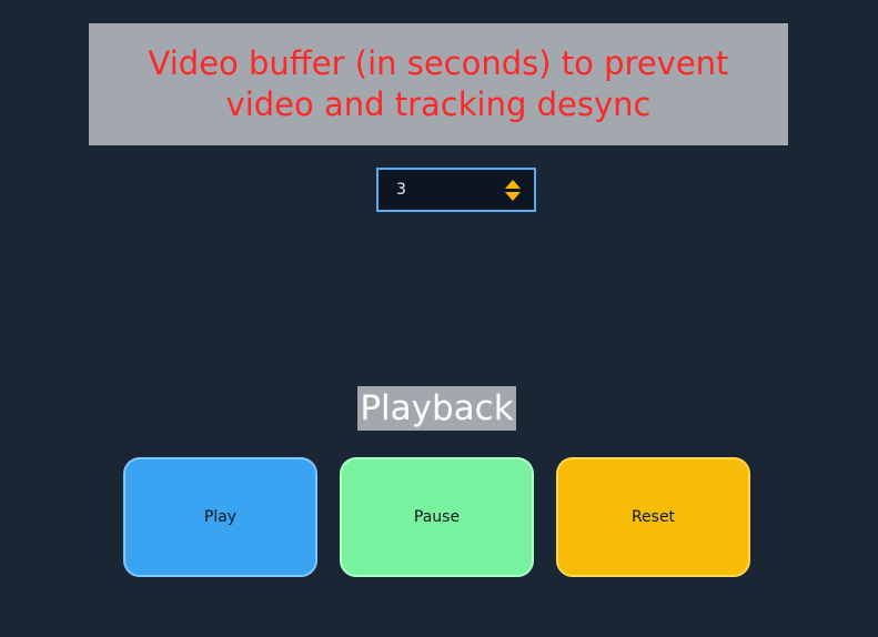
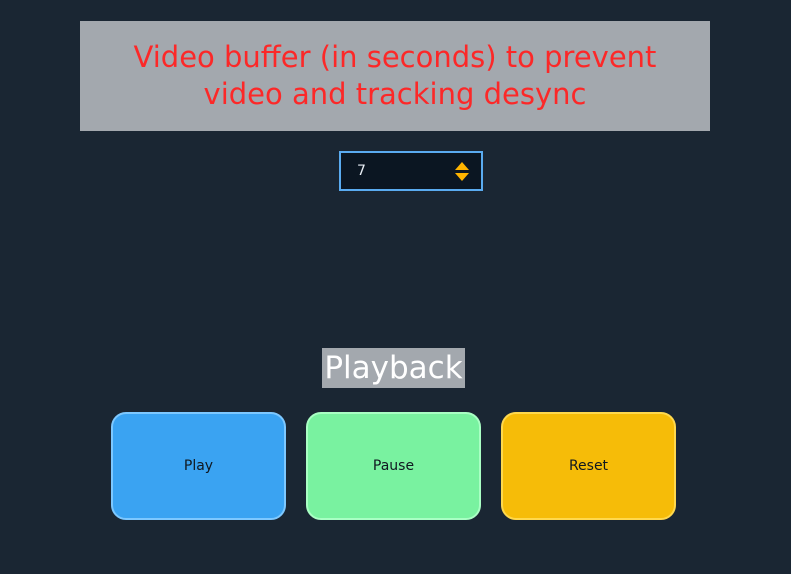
  Video buffer (in seconds) to prevent
  video and tracking desync
- 3
+ 7
  Playback
  Play
  Pause
  Reset
